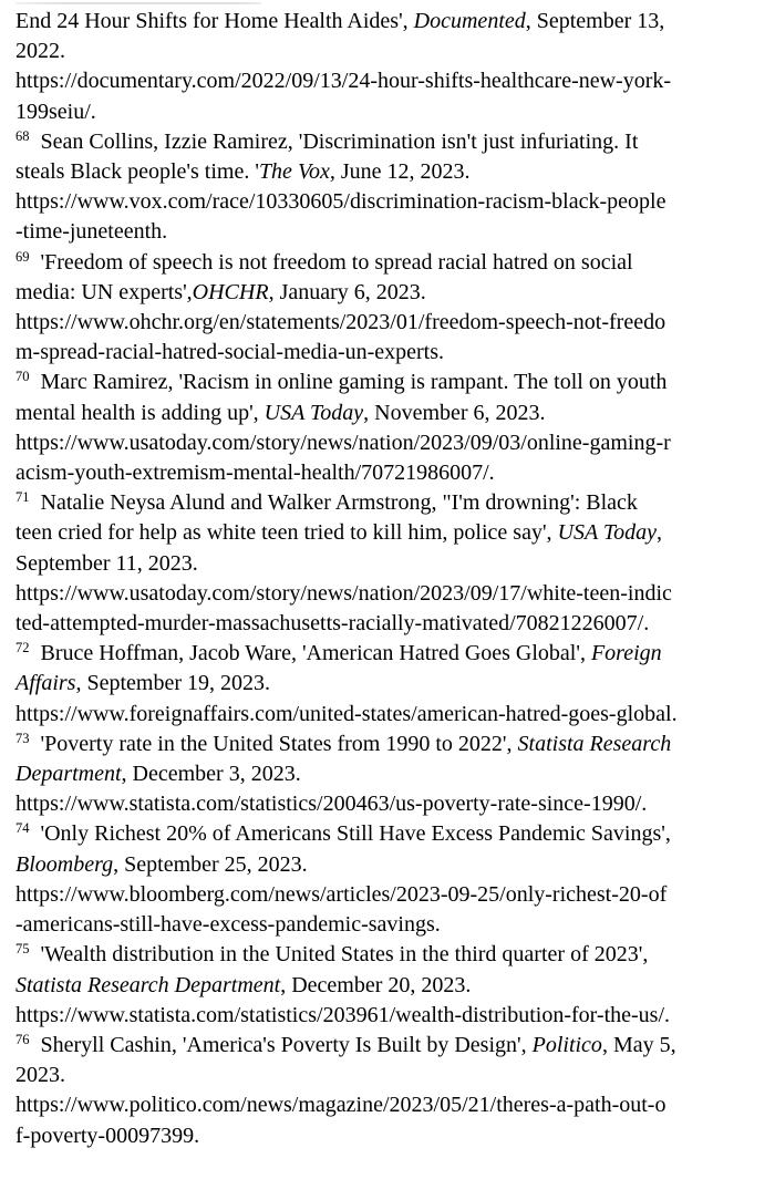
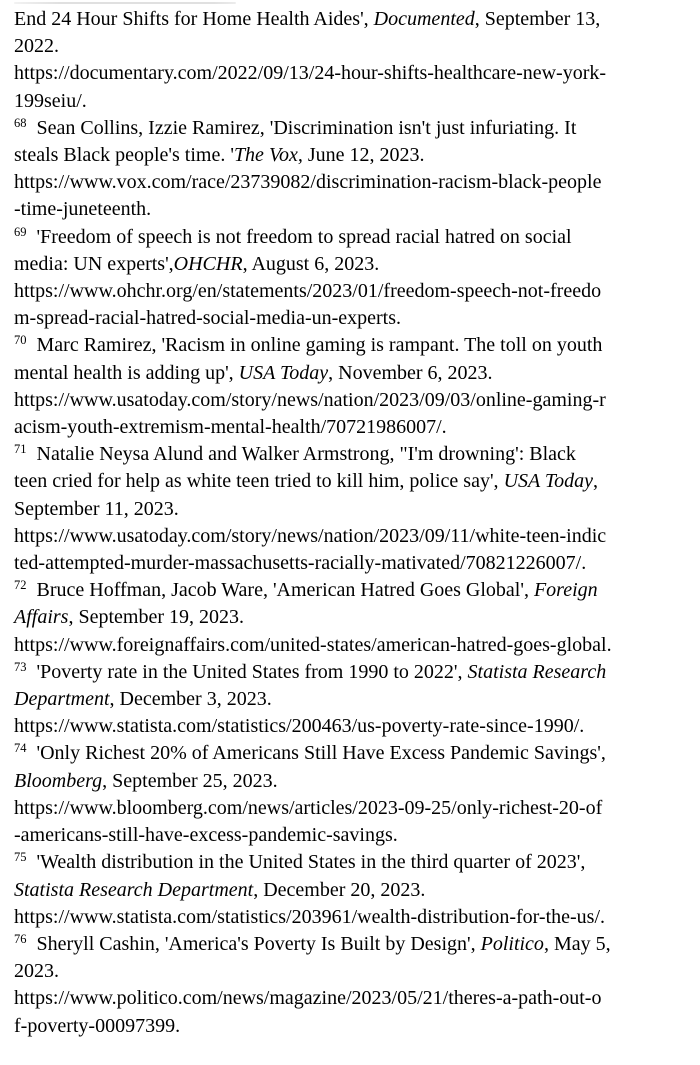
  End 24 Hour Shifts for Home Health Aides', Documented, September 13,
  2022.
  https://documentary.com/2022/09/13/24-hour-shifts-healthcare-new-york-
  199seiu/.
  68 Sean Collins, Izzie Ramirez, 'Discrimination isn't just infuriating. It
  steals Black people's time. 'The Vox, June 12, 2023.
- https://www.vox.com/race/10330605/discrimination-racism-black-people
+ https://www.vox.com/race/23739082/discrimination-racism-black-people
  -time-juneteenth.
  69 'Freedom of speech is not freedom to spread racial hatred on social
- media: UN experts',OHCHR, January 6, 2023.
+ media: UN experts',OHCHR, August 6, 2023.
  https://www.ohchr.org/en/statements/2023/01/freedom-speech-not-freedo
  m-spread-racial-hatred-social-media-un-experts.
  70 Marc Ramirez, 'Racism in online gaming is rampant. The toll on youth
  mental health is adding up', USA Today, November 6, 2023.
  https://www.usatoday.com/story/news/nation/2023/09/03/online-gaming-r
  acism-youth-extremism-mental-health/70721986007/.
  71 Natalie Neysa Alund and Walker Armstrong, "I'm drowning': Black
  teen cried for help as white teen tried to kill him, police say', USA Today,
  September 11, 2023.
- https://www.usatoday.com/story/news/nation/2023/09/17/white-teen-indic
+ https://www.usatoday.com/story/news/nation/2023/09/11/white-teen-indic
  ted-attempted-murder-massachusetts-racially-mativated/70821226007/.
  72 Bruce Hoffman, Jacob Ware, 'American Hatred Goes Global', Foreign
  Affairs, September 19, 2023.
  https://www.foreignaffairs.com/united-states/american-hatred-goes-global.
  73 'Poverty rate in the United States from 1990 to 2022', Statista Research
  Department, December 3, 2023.
  https://www.statista.com/statistics/200463/us-poverty-rate-since-1990/.
  74 'Only Richest 20% of Americans Still Have Excess Pandemic Savings',
  Bloomberg, September 25, 2023.
  https://www.bloomberg.com/news/articles/2023-09-25/only-richest-20-of
  -americans-still-have-excess-pandemic-savings.
  75 'Wealth distribution in the United States in the third quarter of 2023',
  Statista Research Department, December 20, 2023.
  https://www.statista.com/statistics/203961/wealth-distribution-for-the-us/.
  76 Sheryll Cashin, 'America's Poverty Is Built by Design', Politico, May 5,
  2023.
  https://www.politico.com/news/magazine/2023/05/21/theres-a-path-out-o
  f-poverty-00097399.
